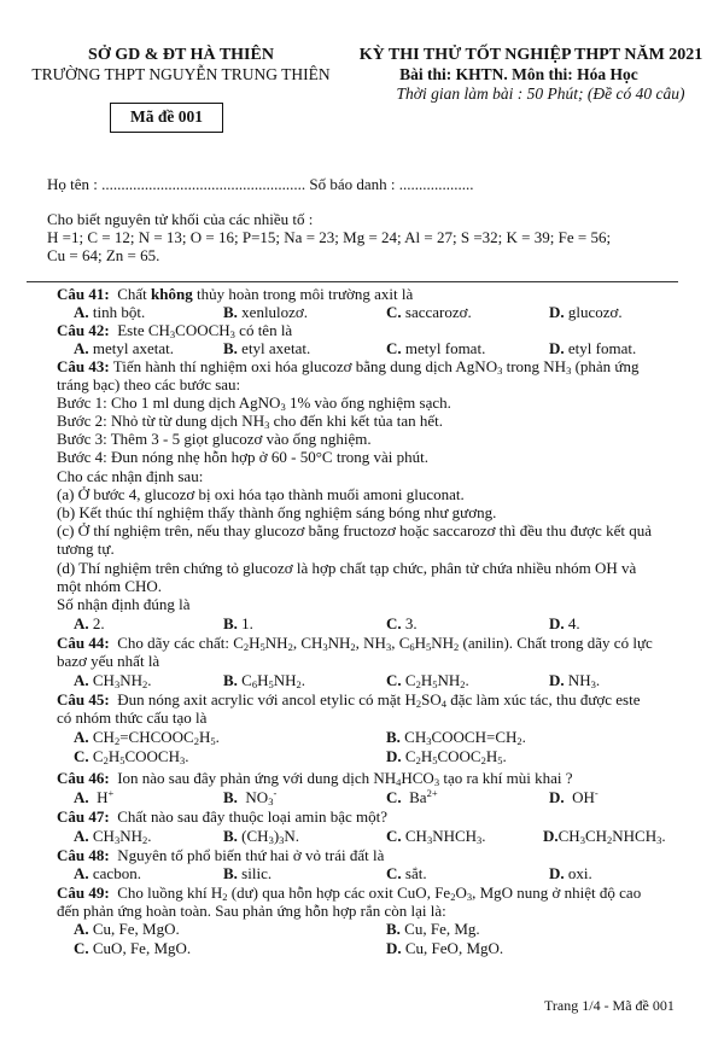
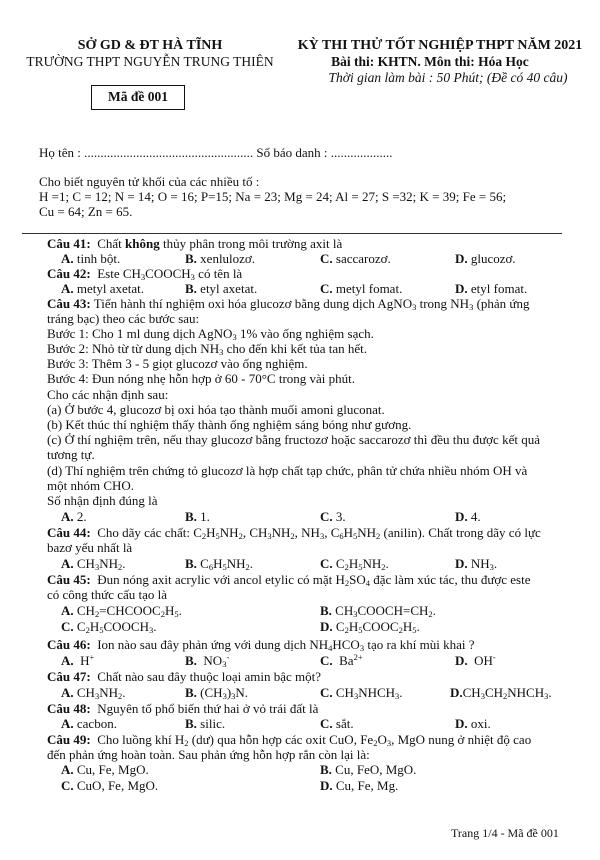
- SỞ GD & ĐT HÀ THIÊN
+ SỞ GD & ĐT HÀ TĨNH
  TRƯỜNG THPT NGUYỄN TRUNG THIÊN
  Mã đề 001
  KỲ THI THỬ TỐT NGHIỆP THPT NĂM 2021
  Bài thi: KHTN. Môn thi: Hóa Học
  Thời gian làm bài : 50 Phút; (Đề có 40 câu)
  Họ tên : .................................................... Số báo danh : ...................
  Cho biết nguyên tử khối của các nhiều tố :
- H =1; C = 12; N = 13; O = 16; P=15; Na = 23; Mg = 24; Al = 27; S =32; K = 39; Fe = 56;
+ H =1; C = 12; N = 14; O = 16; P=15; Na = 23; Mg = 24; Al = 27; S =32; K = 39; Fe = 56;
  Cu = 64; Zn = 65.
- Câu 41: Chất không thủy hoàn trong môi trường axit là
+ Câu 41: Chất không thủy phân trong môi trường axit là
  A. tinh bột.
  B. xenlulozơ.
  C. saccarozơ.
  D. glucozơ.
  Câu 42: Este CH3COOCH3 có tên là
  A. metyl axetat.
  B. etyl axetat.
  C. metyl fomat.
  D. etyl fomat.
  Câu 43: Tiến hành thí nghiệm oxi hóa glucozơ bằng dung dịch AgNO3 trong NH3 (phản ứng
  tráng bạc) theo các bước sau:
  Bước 1: Cho 1 ml dung dịch AgNO3 1% vào ống nghiệm sạch.
  Bước 2: Nhỏ từ từ dung dịch NH3 cho đến khi kết tủa tan hết.
  Bước 3: Thêm 3 - 5 giọt glucozơ vào ống nghiệm.
- Bước 4: Đun nóng nhẹ hỗn hợp ở 60 - 50°C trong vài phút.
+ Bước 4: Đun nóng nhẹ hỗn hợp ở 60 - 70°C trong vài phút.
  Cho các nhận định sau:
  (a) Ở bước 4, glucozơ bị oxi hóa tạo thành muối amoni gluconat.
  (b) Kết thúc thí nghiệm thấy thành ống nghiệm sáng bóng như gương.
  (c) Ở thí nghiệm trên, nếu thay glucozơ bằng fructozơ hoặc saccarozơ thì đều thu được kết quả
  tương tự.
  (d) Thí nghiệm trên chứng tỏ glucozơ là hợp chất tạp chức, phân tử chứa nhiều nhóm OH và
  một nhóm CHO.
  Số nhận định đúng là
  A. 2.
  B. 1.
  C. 3.
  D. 4.
  Câu 44: Cho dãy các chất: C2H5NH2, CH3NH2, NH3, C6H5NH2 (anilin). Chất trong dãy có lực
  bazơ yếu nhất là
  A. CH3NH2.
  B. C6H5NH2.
  C. C2H5NH2.
  D. NH3.
  Câu 45: Đun nóng axit acrylic với ancol etylic có mặt H2SO4 đặc làm xúc tác, thu được este
- có nhóm thức cấu tạo là
+ có công thức cấu tạo là
  A. CH2=CHCOOC2H5.
  B. CH3COOCH=CH2.
  C. C2H5COOCH3.
  D. C2H5COOC2H5.
  Câu 46: Ion nào sau đây phản ứng với dung dịch NH4HCO3 tạo ra khí mùi khai ?
  A. H+
  B. NO3-
  C. Ba2+
  D. OH-
  Câu 47: Chất nào sau đây thuộc loại amin bậc một?
  A. CH3NH2.
  B. (CH3)3N.
  C. CH3NHCH3.
  D.CH3CH2NHCH3.
  Câu 48: Nguyên tố phổ biến thứ hai ở vỏ trái đất là
  A. cacbon.
  B. silic.
  C. sắt.
  D. oxi.
  Câu 49: Cho luồng khí H2 (dư) qua hỗn hợp các oxit CuO, Fe2O3, MgO nung ở nhiệt độ cao
  đến phản ứng hoàn toàn. Sau phản ứng hỗn hợp rắn còn lại là:
  A. Cu, Fe, MgO.
- B. Cu, Fe, Mg.
+ B. Cu, FeO, MgO.
  C. CuO, Fe, MgO.
- D. Cu, FeO, MgO.
+ D. Cu, Fe, Mg.
  Trang 1/4 - Mã đề 001
